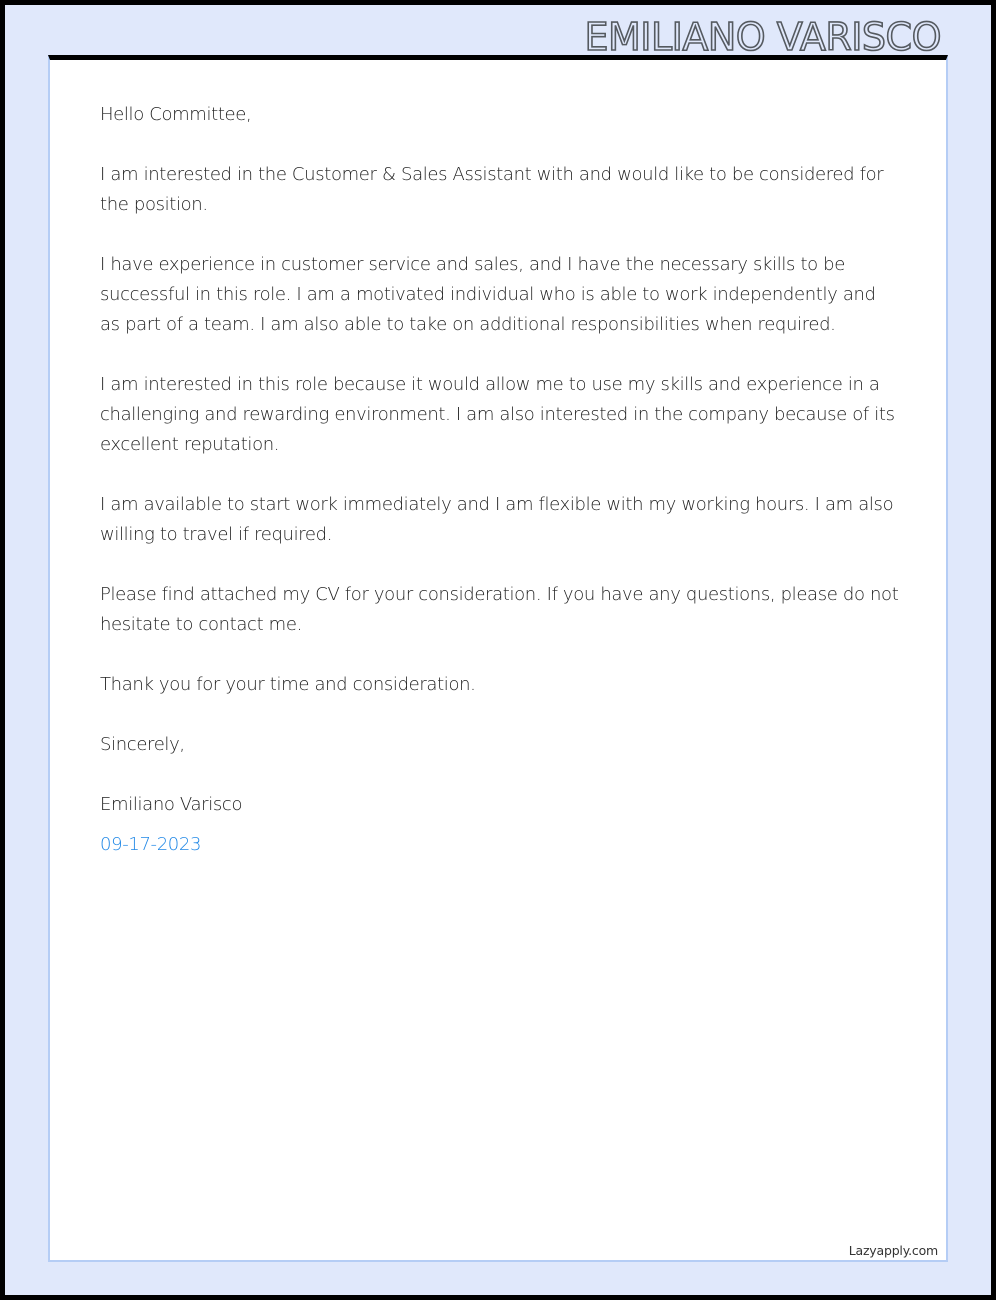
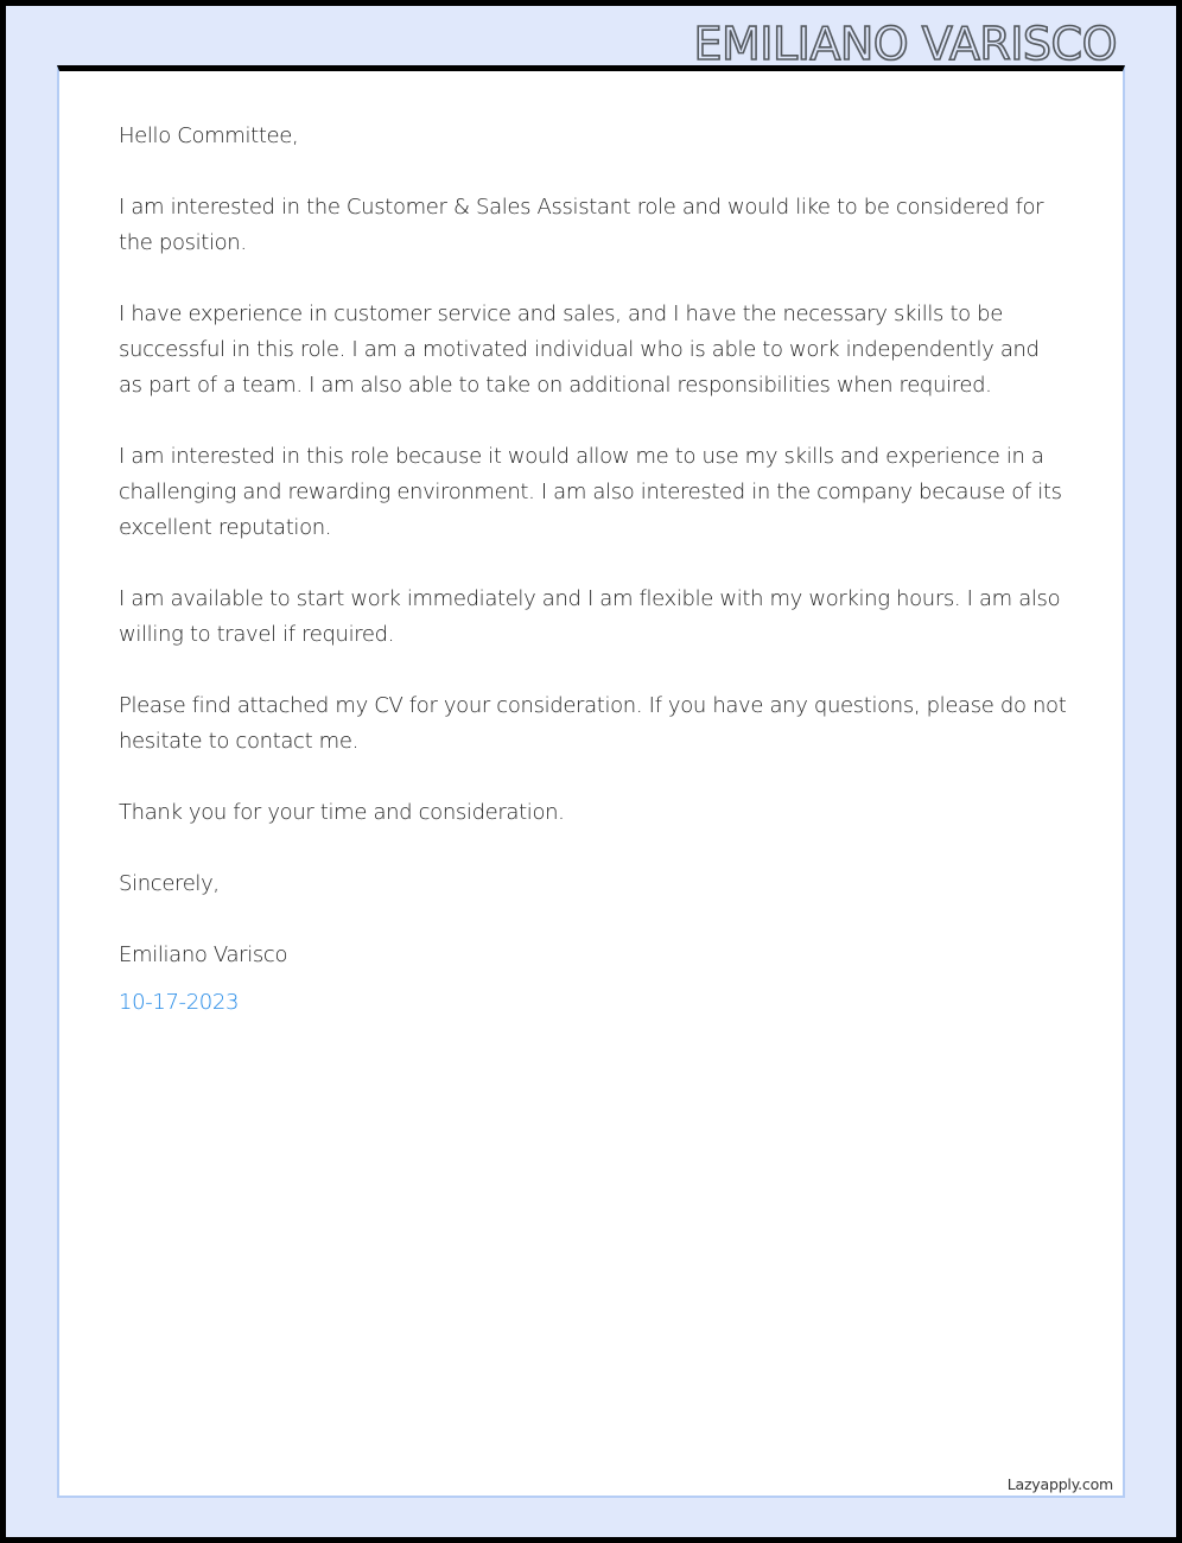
  EMILIANO VARISCO
  Hello Committee,
- I am interested in the Customer & Sales Assistant with and would like to be considered for the position.
+ I am interested in the Customer & Sales Assistant role and would like to be considered for the position.
  I have experience in customer service and sales, and I have the necessary skills to be successful in this role. I am a motivated individual who is able to work independently and as part of a team. I am also able to take on additional responsibilities when required.
  I am interested in this role because it would allow me to use my skills and experience in a challenging and rewarding environment. I am also interested in the company because of its excellent reputation.
  I am available to start work immediately and I am flexible with my working hours. I am also willing to travel if required.
  Please find attached my CV for your consideration. If you have any questions, please do not hesitate to contact me.
  Thank you for your time and consideration.
  Sincerely,
  Emiliano Varisco
- 09-17-2023
+ 10-17-2023
  Lazyapply.com
